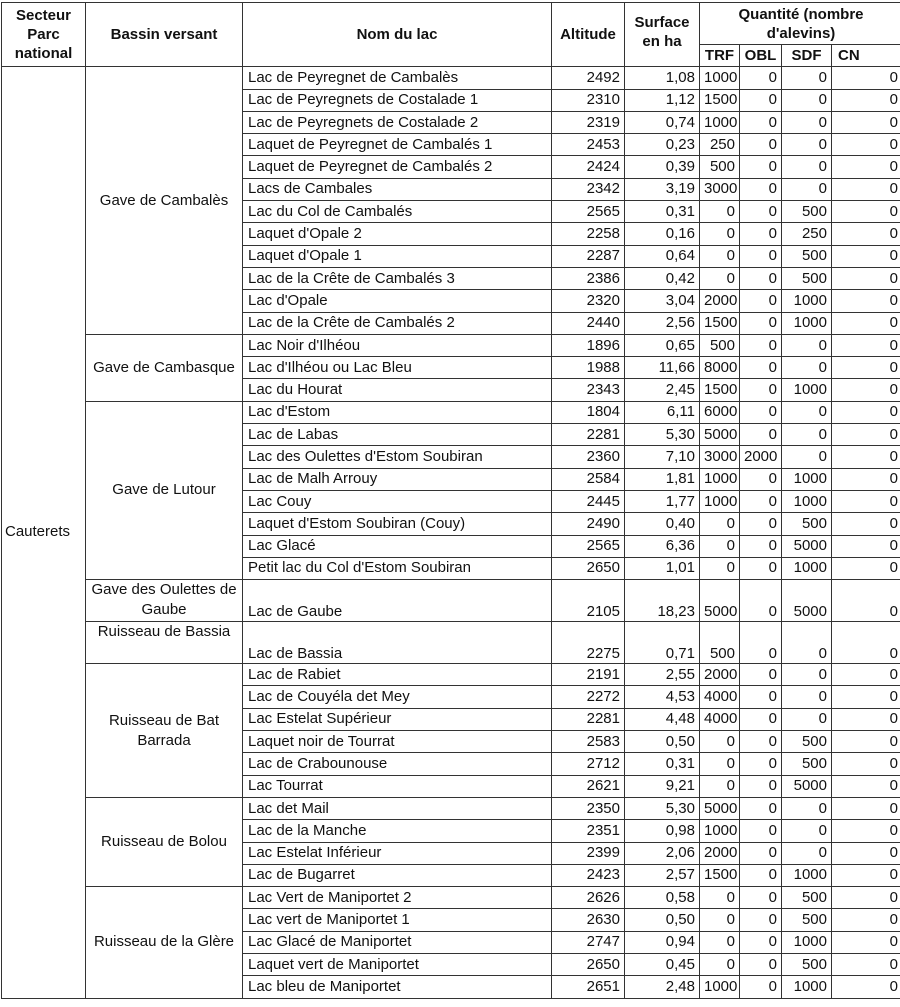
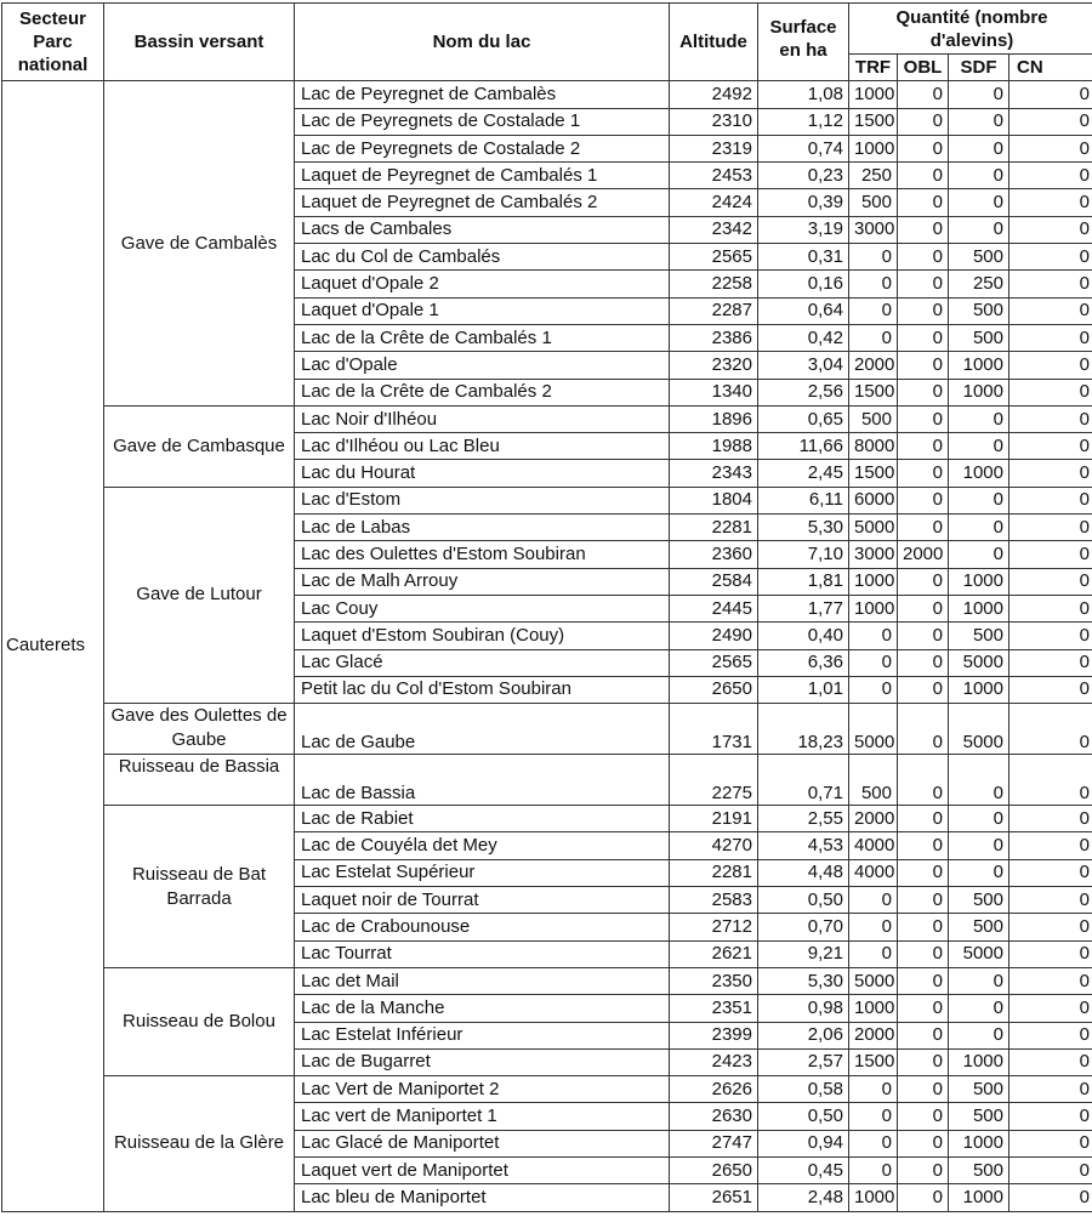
  Secteur Parc national	Bassin versant	Nom du lac	Altitude	Surface en ha	Quantité (nombre d'alevins)
  TRF	OBL	SDF	CN
  Cauterets	Gave de Cambalès	Lac de Peyregnet de Cambalès	2492	1,08	1000	0	0	0
  Lac de Peyregnets de Costalade 1	2310	1,12	1500	0	0	0
  Lac de Peyregnets de Costalade 2	2319	0,74	1000	0	0	0
  Laquet de Peyregnet de Cambalés 1	2453	0,23	250	0	0	0
  Laquet de Peyregnet de Cambalés 2	2424	0,39	500	0	0	0
  Lacs de Cambales	2342	3,19	3000	0	0	0
  Lac du Col de Cambalés	2565	0,31	0	0	500	0
  Laquet d'Opale 2	2258	0,16	0	0	250	0
  Laquet d'Opale 1	2287	0,64	0	0	500	0
- Lac de la Crête de Cambalés 3	2386	0,42	0	0	500	0
+ Lac de la Crête de Cambalés 1	2386	0,42	0	0	500	0
  Lac d'Opale	2320	3,04	2000	0	1000	0
- Lac de la Crête de Cambalés 2	2440	2,56	1500	0	1000	0
+ Lac de la Crête de Cambalés 2	1340	2,56	1500	0	1000	0
  Gave de Cambasque	Lac Noir d'Ilhéou	1896	0,65	500	0	0	0
  Lac d'Ilhéou ou Lac Bleu	1988	11,66	8000	0	0	0
  Lac du Hourat	2343	2,45	1500	0	1000	0
  Gave de Lutour	Lac d'Estom	1804	6,11	6000	0	0	0
  Lac de Labas	2281	5,30	5000	0	0	0
  Lac des Oulettes d'Estom Soubiran	2360	7,10	3000	2000	0	0
  Lac de Malh Arrouy	2584	1,81	1000	0	1000	0
  Lac Couy	2445	1,77	1000	0	1000	0
  Laquet d'Estom Soubiran (Couy)	2490	0,40	0	0	500	0
  Lac Glacé	2565	6,36	0	0	5000	0
  Petit lac du Col d'Estom Soubiran	2650	1,01	0	0	1000	0
- Gave des Oulettes de Gaube	Lac de Gaube	2105	18,23	5000	0	5000	0
+ Gave des Oulettes de Gaube	Lac de Gaube	1731	18,23	5000	0	5000	0
  Ruisseau de Bassia	Lac de Bassia	2275	0,71	500	0	0	0
  Ruisseau de Bat Barrada	Lac de Rabiet	2191	2,55	2000	0	0	0
- Lac de Couyéla det Mey	2272	4,53	4000	0	0	0
+ Lac de Couyéla det Mey	4270	4,53	4000	0	0	0
  Lac Estelat Supérieur	2281	4,48	4000	0	0	0
  Laquet noir de Tourrat	2583	0,50	0	0	500	0
- Lac de Crabounouse	2712	0,31	0	0	500	0
+ Lac de Crabounouse	2712	0,70	0	0	500	0
  Lac Tourrat	2621	9,21	0	0	5000	0
  Ruisseau de Bolou	Lac det Mail	2350	5,30	5000	0	0	0
  Lac de la Manche	2351	0,98	1000	0	0	0
  Lac Estelat Inférieur	2399	2,06	2000	0	0	0
  Lac de Bugarret	2423	2,57	1500	0	1000	0
  Ruisseau de la Glère	Lac Vert de Maniportet 2	2626	0,58	0	0	500	0
  Lac vert de Maniportet 1	2630	0,50	0	0	500	0
  Lac Glacé de Maniportet	2747	0,94	0	0	1000	0
  Laquet vert de Maniportet	2650	0,45	0	0	500	0
  Lac bleu de Maniportet	2651	2,48	1000	0	1000	0
